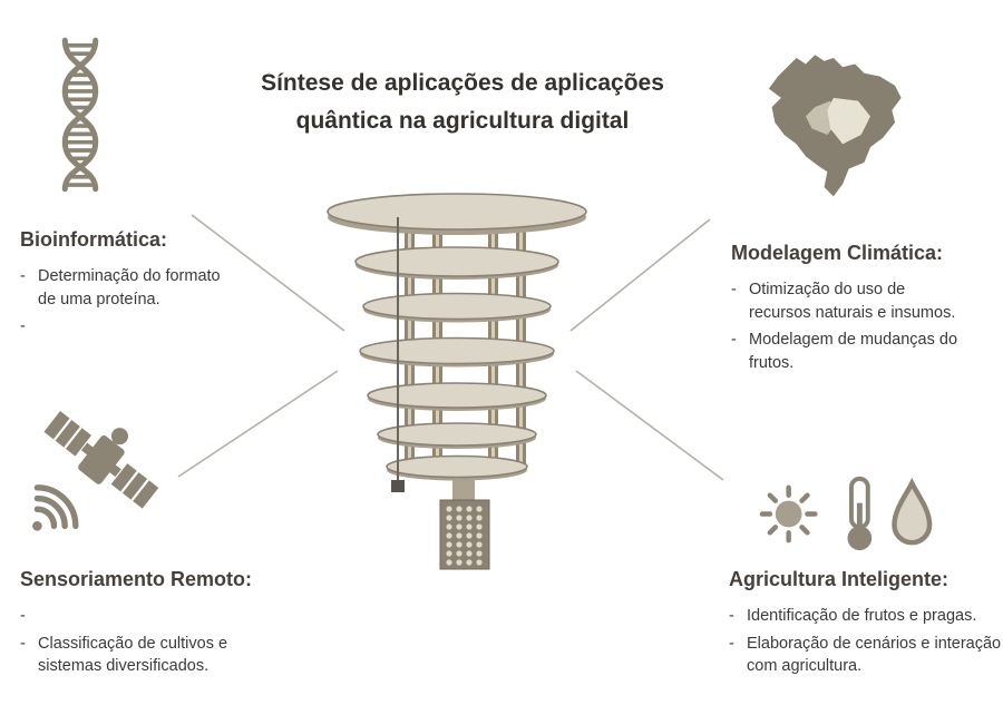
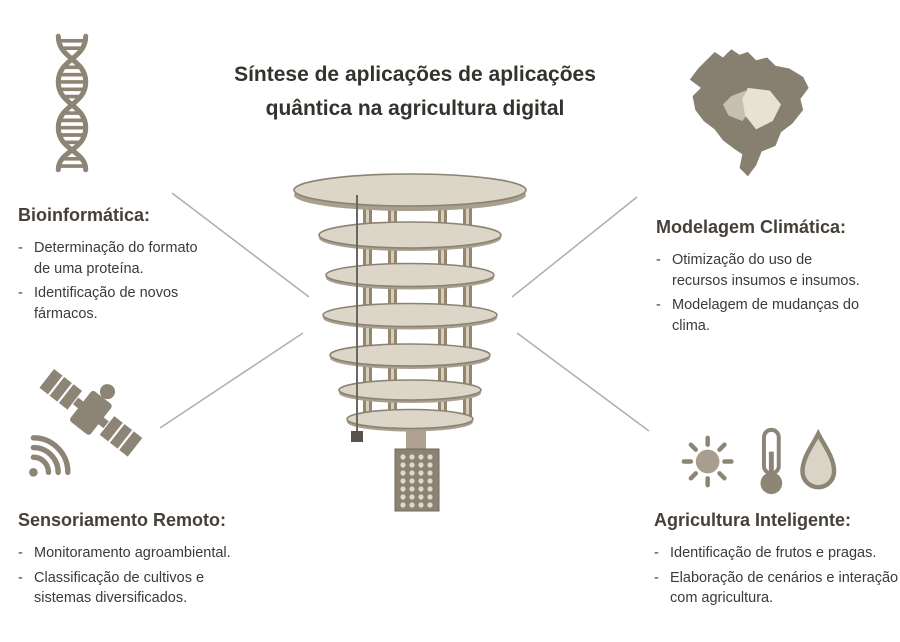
  Síntese de aplicações de aplicações
  quântica na agricultura digital
  Bioinformática:
  -
  Determinação do formato de uma proteína.
  -
+ Identificação de novos fármacos.
  Modelagem Climática:
  -
- Otimização do uso de recursos naturais e insumos.
+ Otimização do uso de recursos insumos e insumos.
  -
- Modelagem de mudanças do frutos.
+ Modelagem de mudanças do clima.
  Sensoriamento Remoto:
  -
+ Monitoramento agroambiental.
  -
  Classificação de cultivos e sistemas diversificados.
  Agricultura Inteligente:
  -
  Identificação de frutos e pragas.
  -
  Elaboração de cenários e interação com agricultura.
